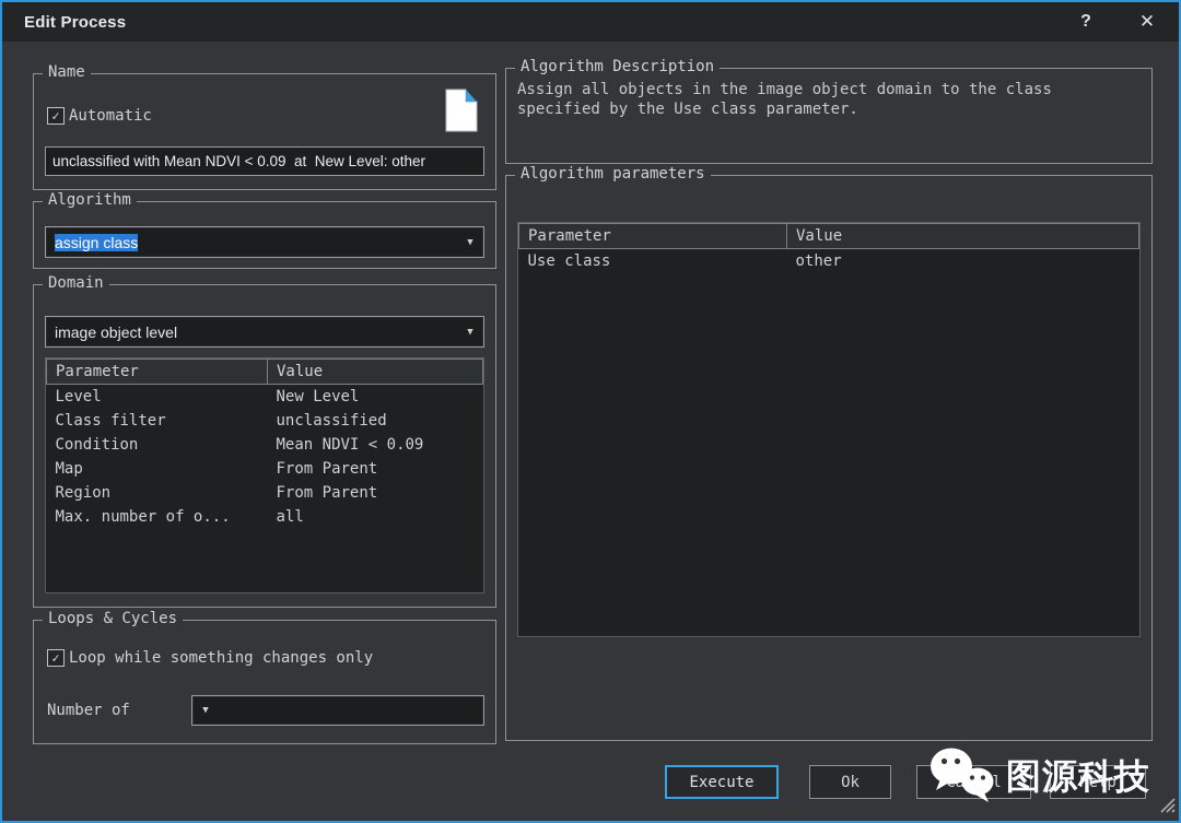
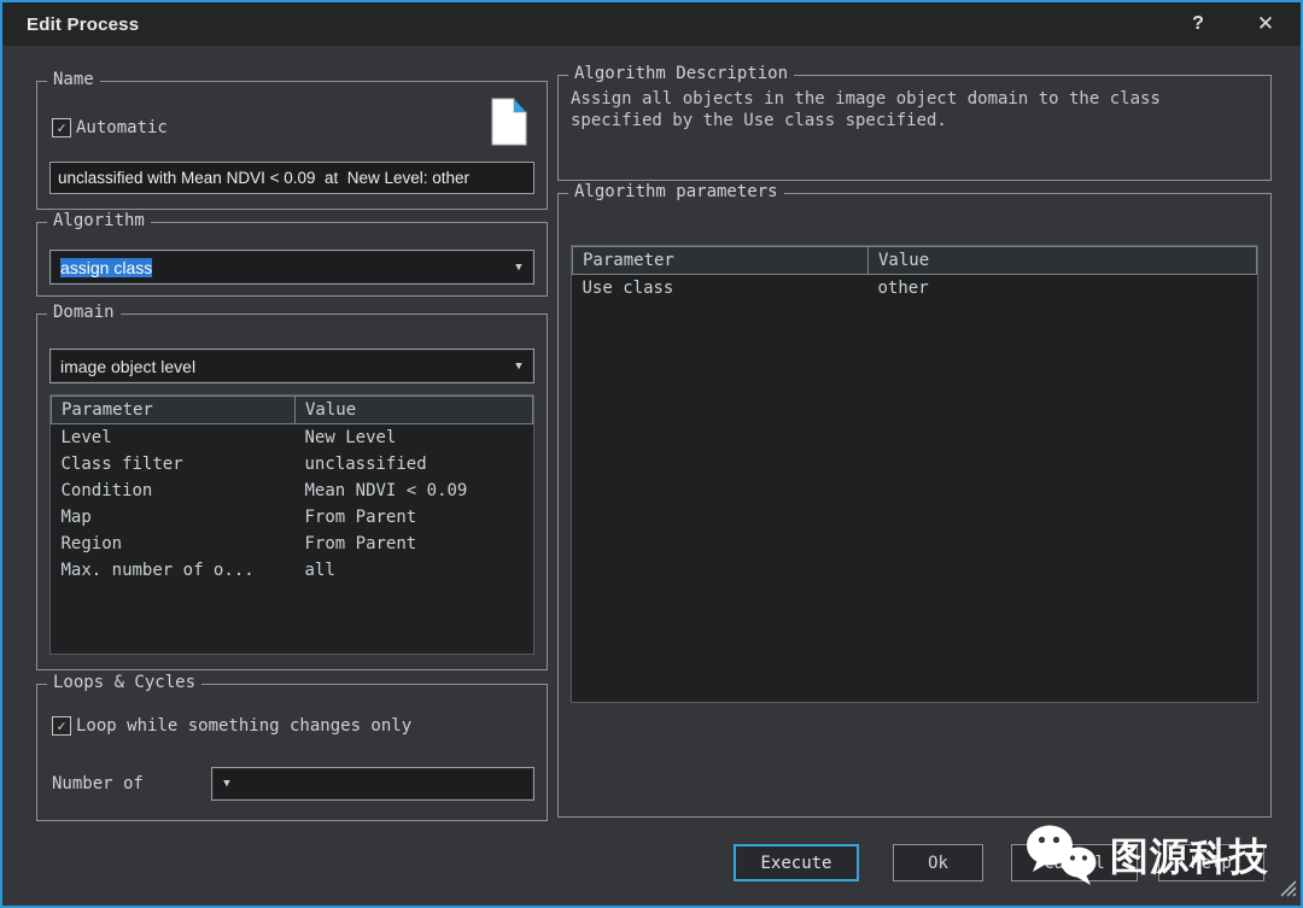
  Edit Process
  ?
  ✕
  Name
  ✓
  Automatic
  unclassified with Mean NDVI < 0.09 at New Level: other
  Algorithm
  assign class
  ▼
  Domain
  image object level
  ▼
  Parameter	Value
  Level	New Level
  Class filter	unclassified
  Condition	Mean NDVI < 0.09
  Map	From Parent
  Region	From Parent
  Max. number of o...	all
  Loops & Cycles
  ✓
  Loop while something changes only
  Number of
  ▼
  Algorithm Description
- Assign all objects in the image object domain to the class specified by the Use class parameter.
+ Assign all objects in the image object domain to the class specified by the Use class specified.
  Algorithm parameters
  Parameter	Value
  Use class	other
  Execute
  Ok
  Help
  图源科技
